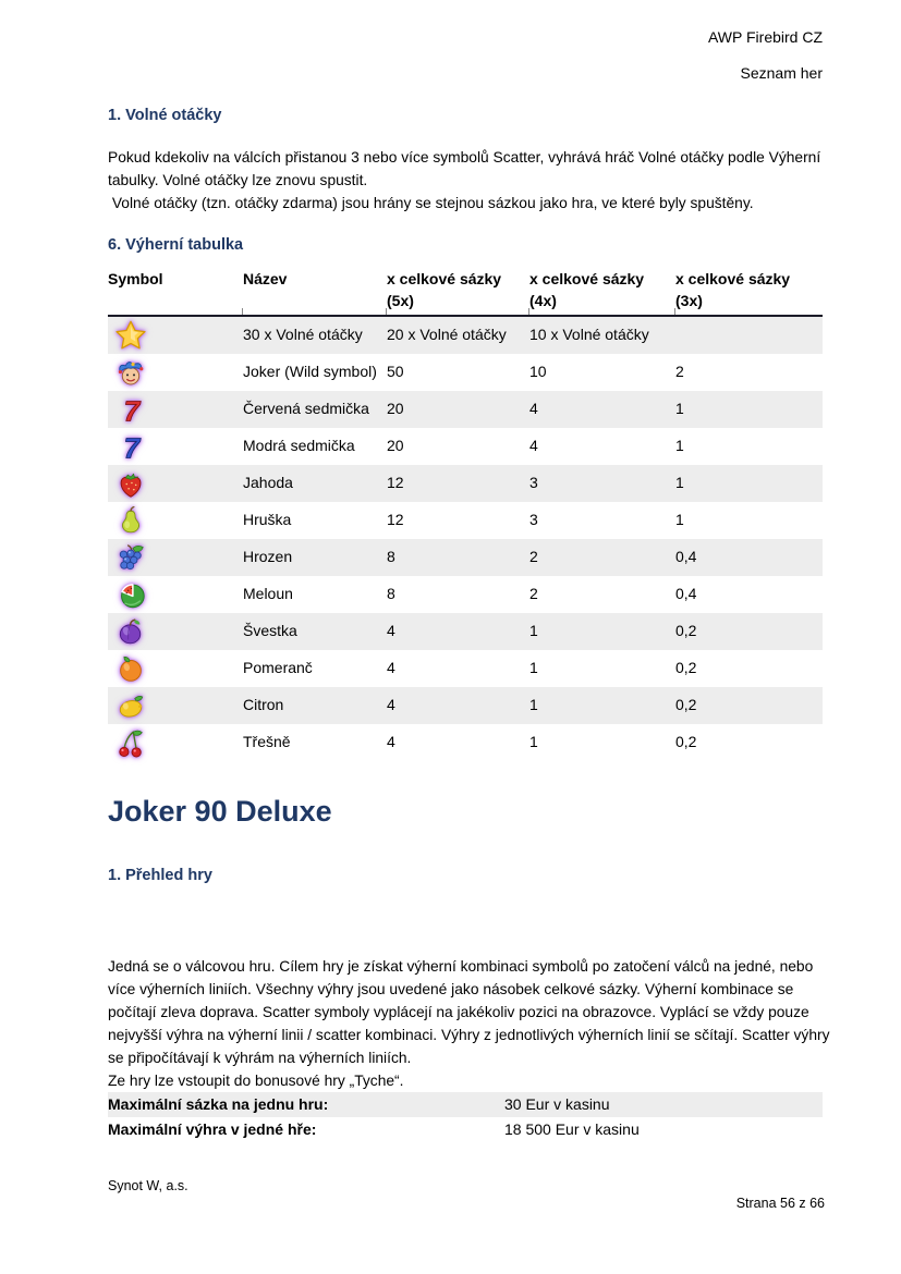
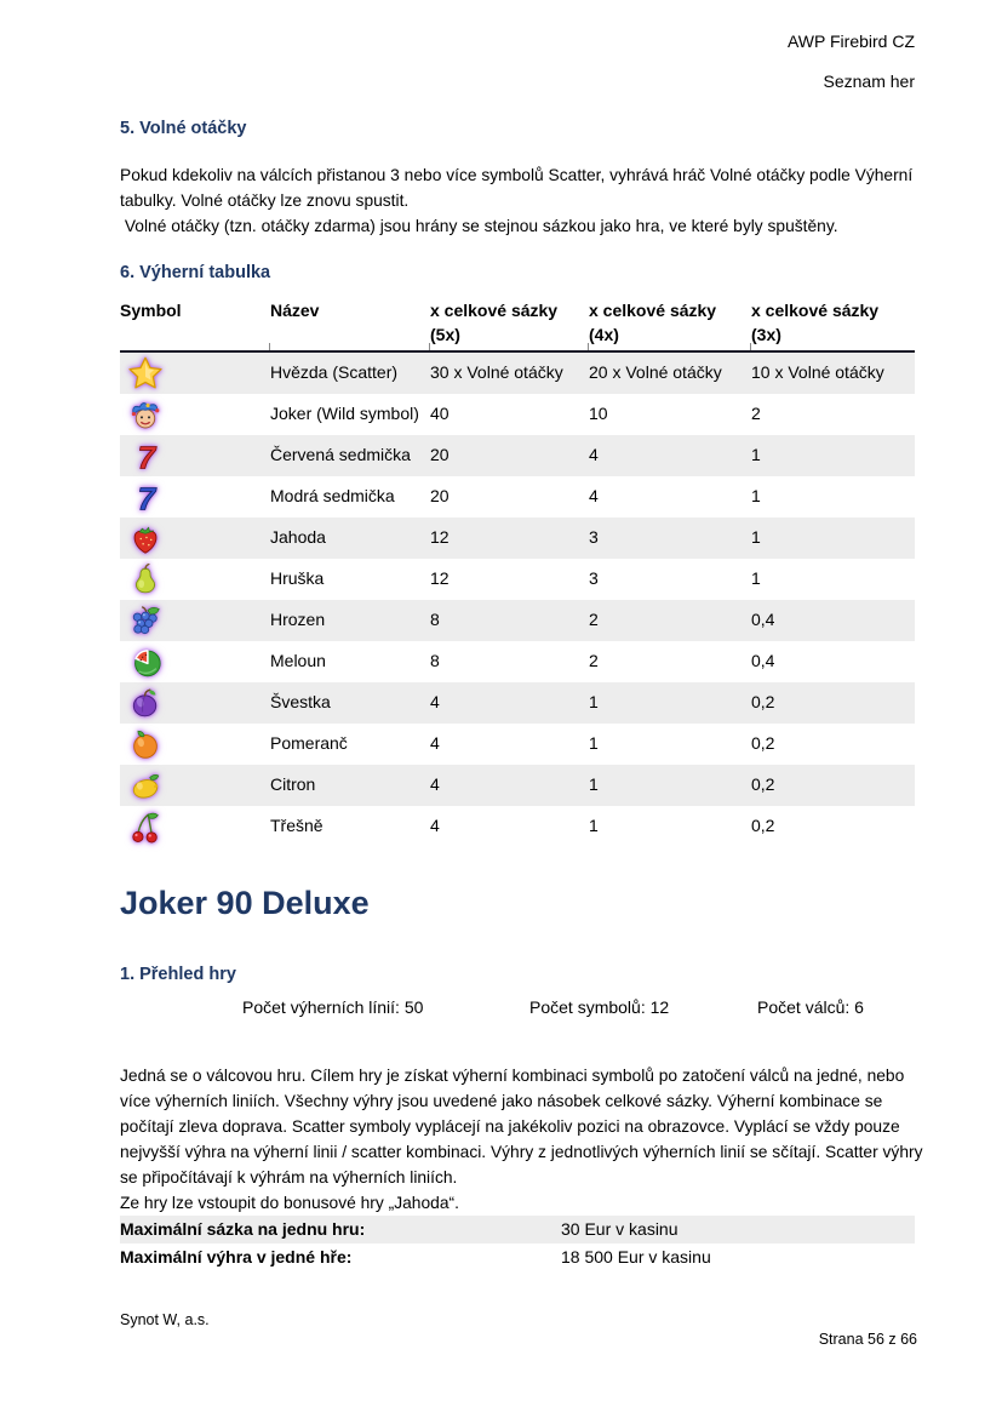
  AWP Firebird CZ
  Seznam her
- 1. Volné otáčky
+ 5. Volné otáčky
  Pokud kdekoliv na válcích přistanou 3 nebo více symbolů Scatter, vyhrává hráč Volné otáčky podle Výherní tabulky. Volné otáčky lze znovu spustit.
  Volné otáčky (tzn. otáčky zdarma) jsou hrány se stejnou sázkou jako hra, ve které byly spuštěny.
  6. Výherní tabulka
  Symbol
  Název
  x celkové sázky
  (5x)
  x celkové sázky
  (4x)
  x celkové sázky
  (3x)
+ Hvězda (Scatter)
  30 x Volné otáčky
  20 x Volné otáčky
  10 x Volné otáčky
  Joker (Wild symbol)
- 50
+ 40
  10
  2
  7
  Červená sedmička
  20
  4
  1
  7
  Modrá sedmička
  20
  4
  1
  Jahoda
  12
  3
  1
  Hruška
  12
  3
  1
  Hrozen
  8
  2
  0,4
  Meloun
  8
  2
  0,4
  Švestka
  4
  1
  0,2
  Pomeranč
  4
  1
  0,2
  Citron
  4
  1
  0,2
  Třešně
  4
  1
  0,2
  Joker 90 Deluxe
  1. Přehled hry
+ Počet výherních línií: 50
+ Počet symbolů: 12
+ Počet válců: 6
  Jedná se o válcovou hru. Cílem hry je získat výherní kombinaci symbolů po zatočení válců na jedné, nebo více výherních liniích. Všechny výhry jsou uvedené jako násobek celkové sázky. Výherní kombinace se počítají zleva doprava. Scatter symboly vyplácejí na jakékoliv pozici na obrazovce. Vyplácí se vždy pouze nejvyšší výhra na výherní linii / scatter kombinaci. Výhry z jednotlivých výherních linií se sčítají. Scatter výhry se připočítávají k výhrám na výherních liniích.
- Ze hry lze vstoupit do bonusové hry „Tyche“.
+ Ze hry lze vstoupit do bonusové hry „Jahoda“.
  Maximální sázka na jednu hru:
  30 Eur v kasinu
  Maximální výhra v jedné hře:
  18 500 Eur v kasinu
  Synot W, a.s.
  Strana 56 z 66
